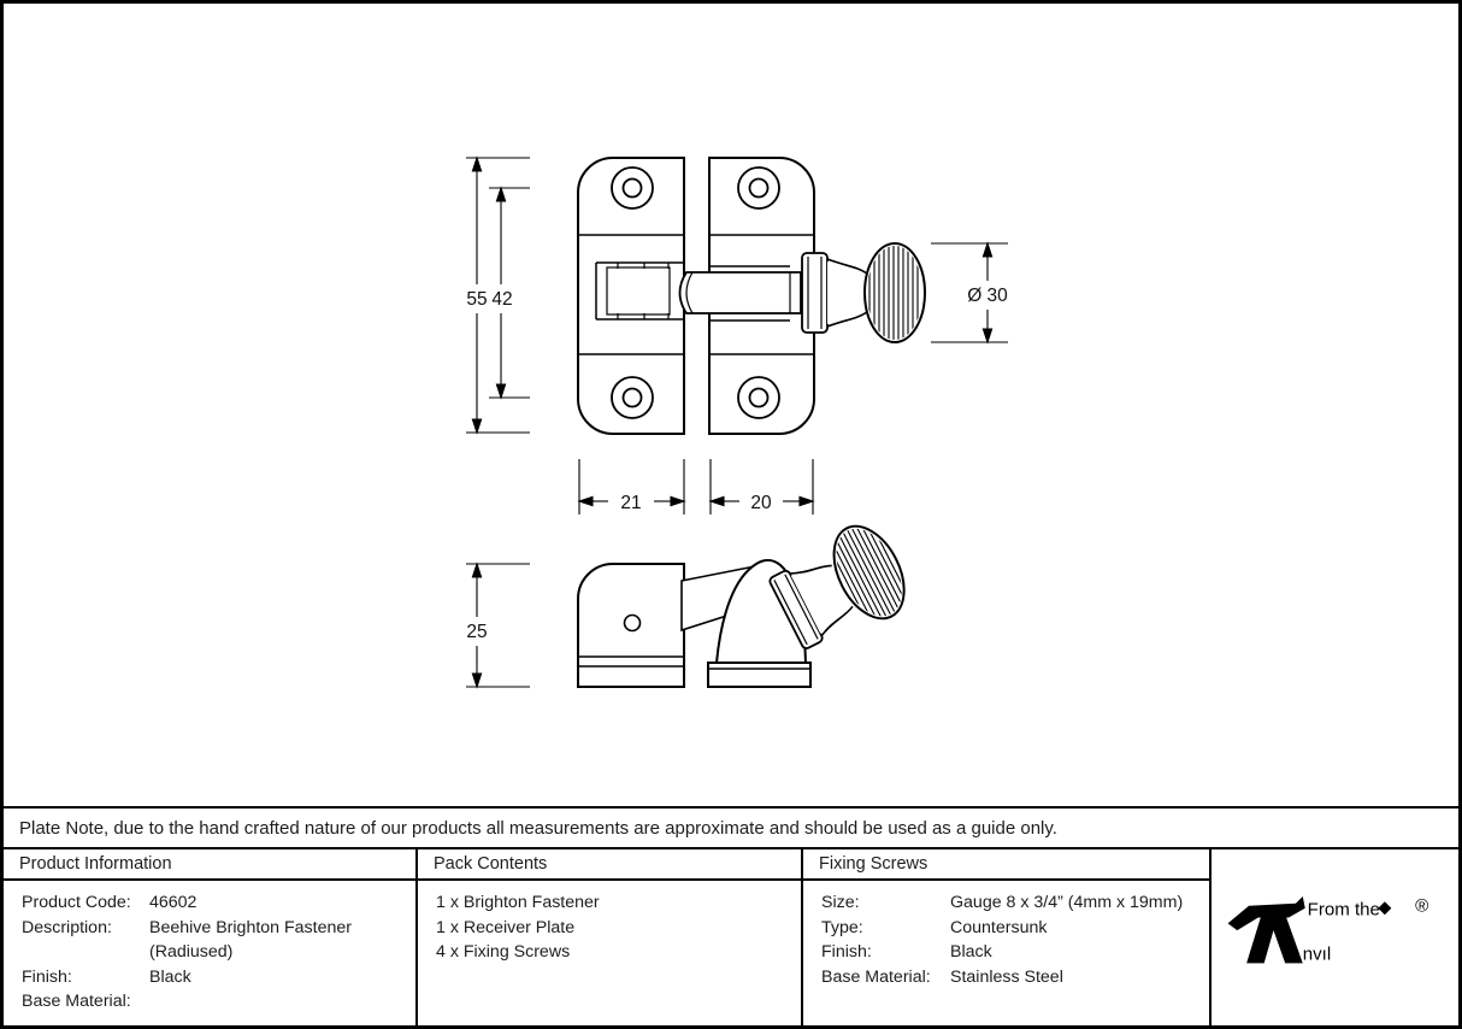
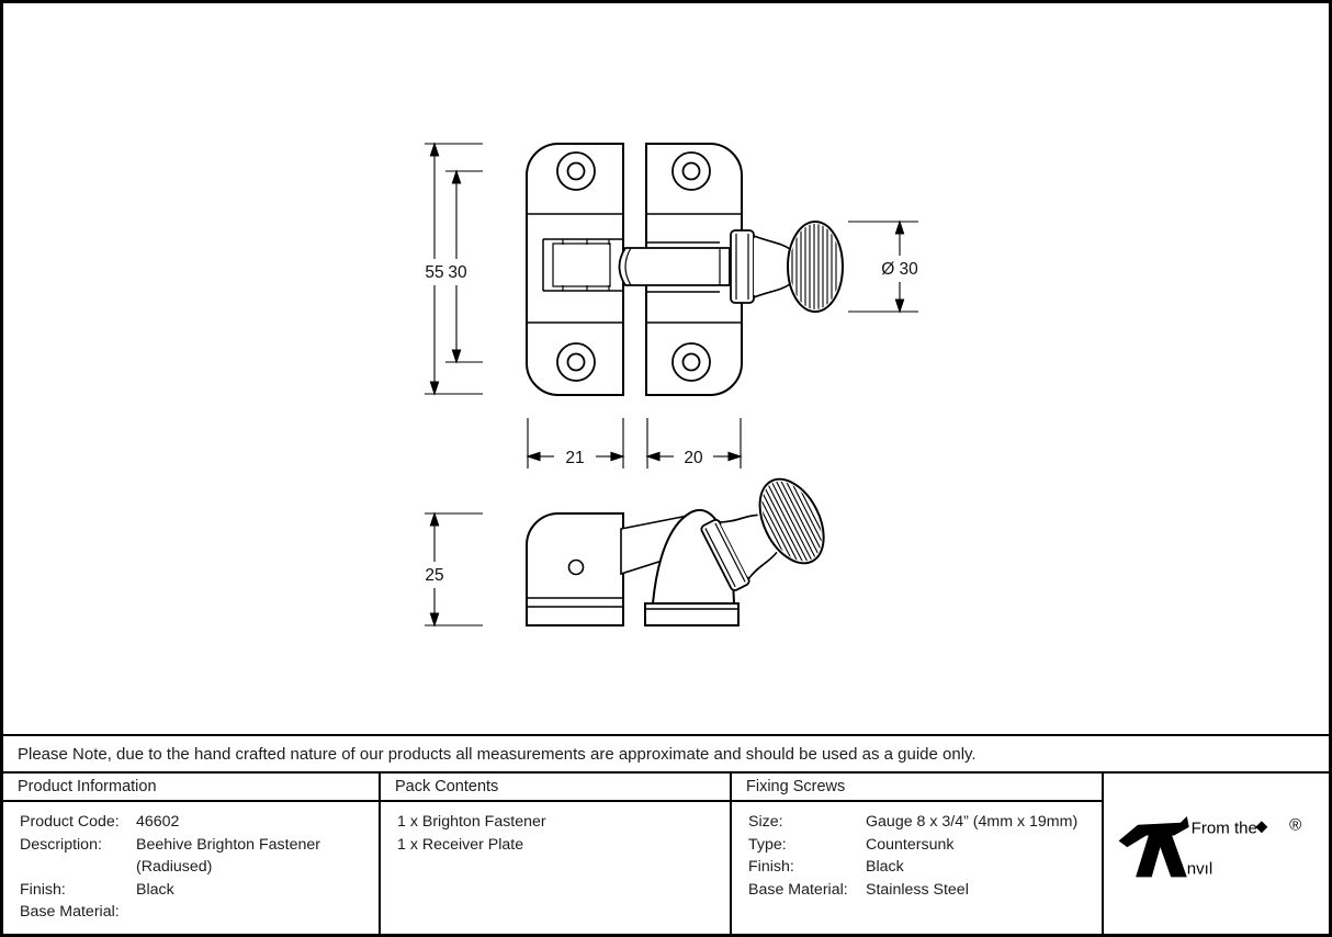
  55
- 42
+ 30
  Ø 30
  21
  20
  25
- Plate Note, due to the hand crafted nature of our products all measurements are approximate and should be used as a guide only.
+ Please Note, due to the hand crafted nature of our products all measurements are approximate and should be used as a guide only.
  Product Information
  Product Code:
  46602
  Description:
  Beehive Brighton Fastener (Radiused)
  Finish:
  Black
  Base Material:
  Pack Contents
  1 x Brighton Fastener
  1 x Receiver Plate
- 4 x Fixing Screws
  Fixing Screws
  Size:
  Gauge 8 x 3/4” (4mm x 19mm)
  Type:
  Countersunk
  Finish:
  Black
  Base Material:
  Stainless Steel
  From the
  nvıl
  ®
